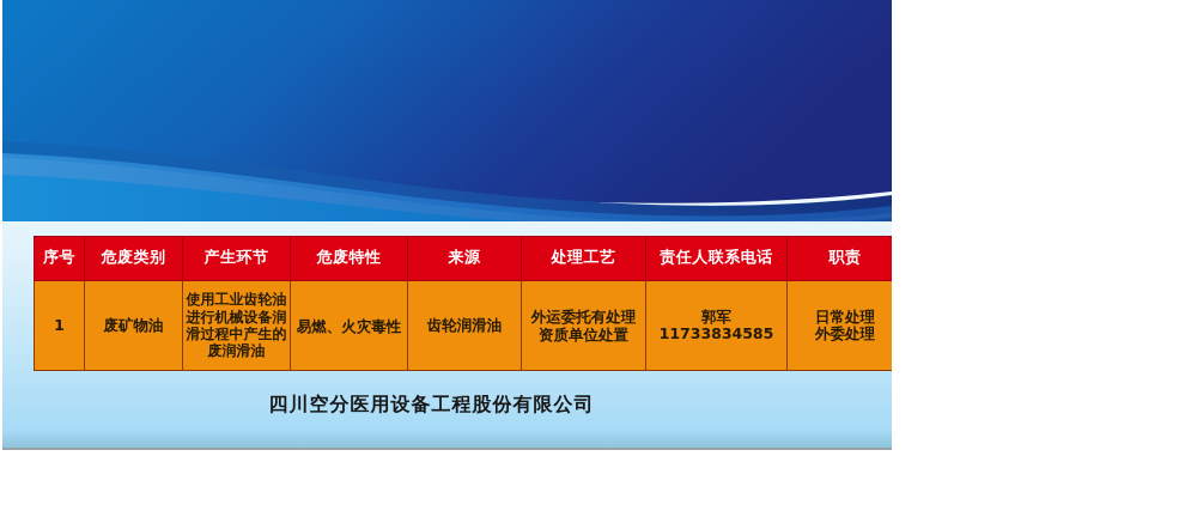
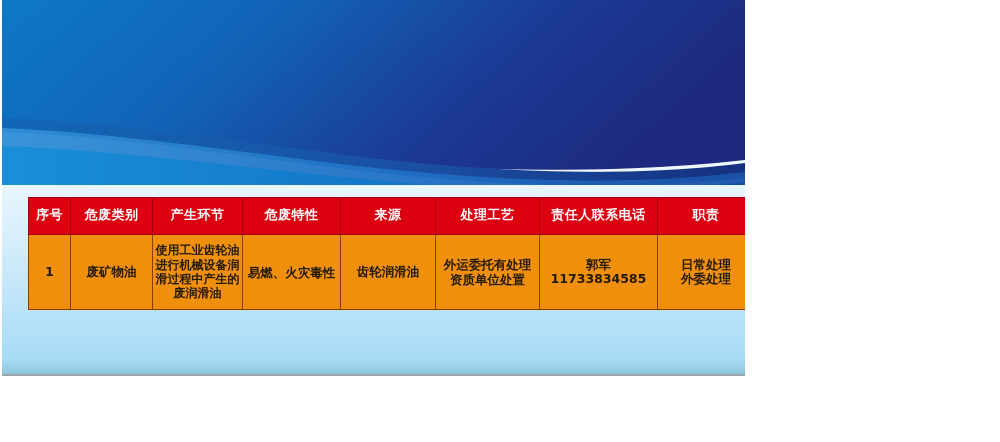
  序号	危废类别	产生环节	危废特性	来源	处理工艺	责任人联系电话	职责
  1	废矿物油	使用工业齿轮油进行机械设备润滑过程中产生的废润滑油	易燃、火灾毒性	齿轮润滑油	外运委托有处理资质单位处置	郭军 11733834585	日常处理 外委处理
- 四川空分医用设备工程股份有限公司
